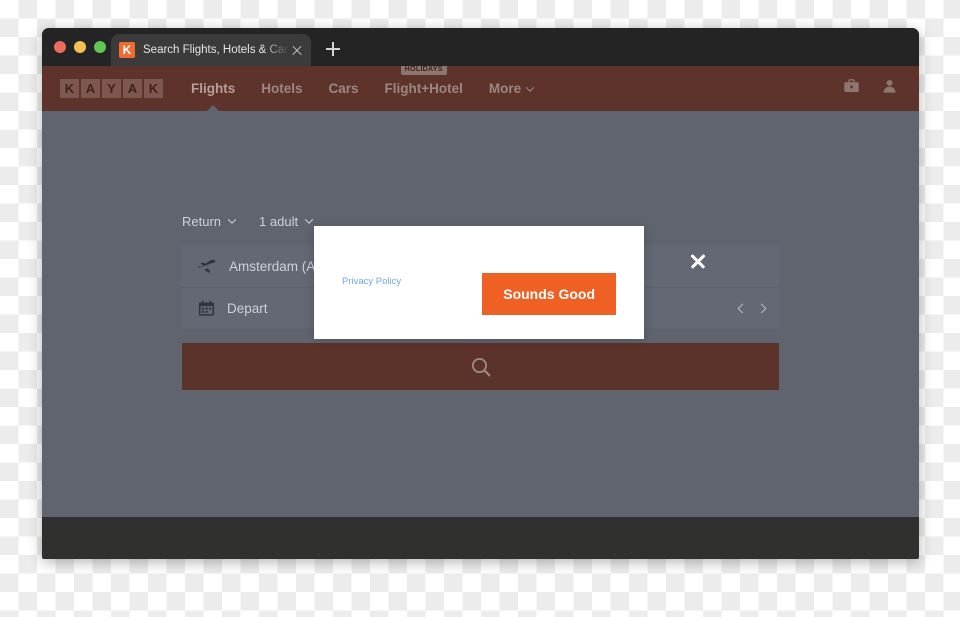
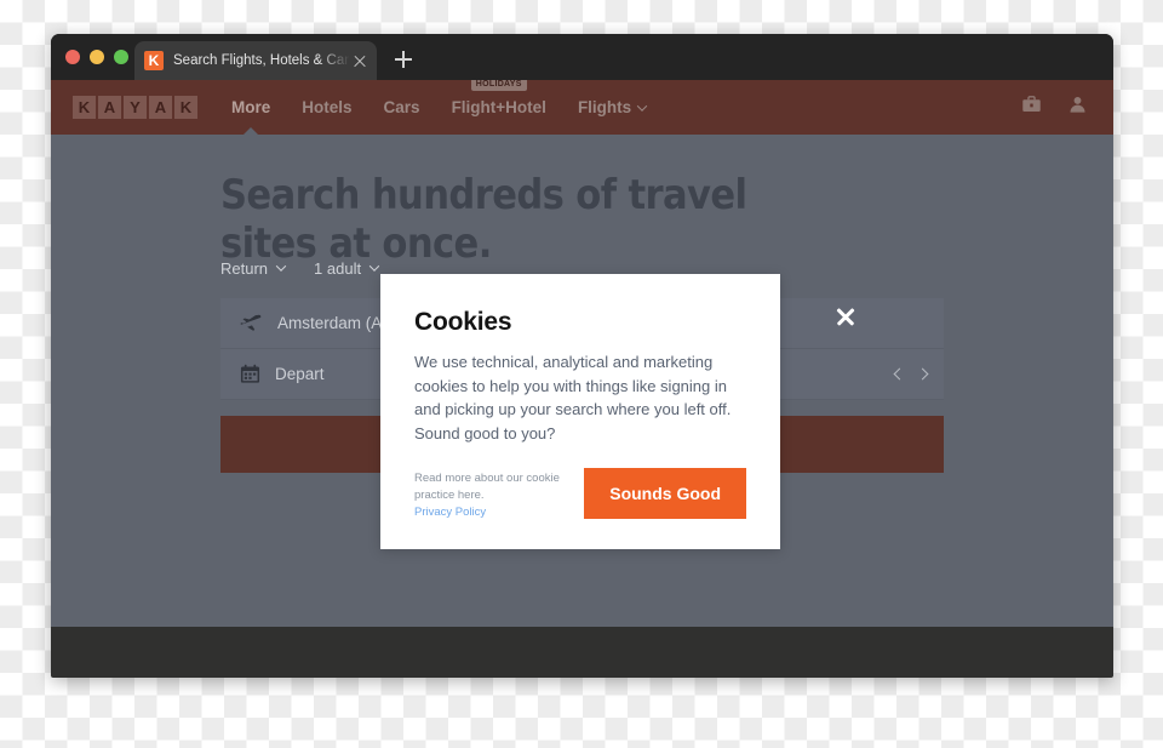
  K
  Search Flights, Hotels & Car
  K
  A
  Y
  A
  K
- Flights
+ More
  Hotels
  Cars
  Flight+Hotel
- More
+ Flights
+ Search hundreds of travel sites at once.
  Return
  1 adult
  Amsterdam (A
  Depart
+ Cookies
+ We use technical, analytical and marketing cookies to help you with things like signing in and picking up your search where you left off. Sound good to you?
+ Read more about our cookie practice here.
  Privacy Policy
  Sounds Good
